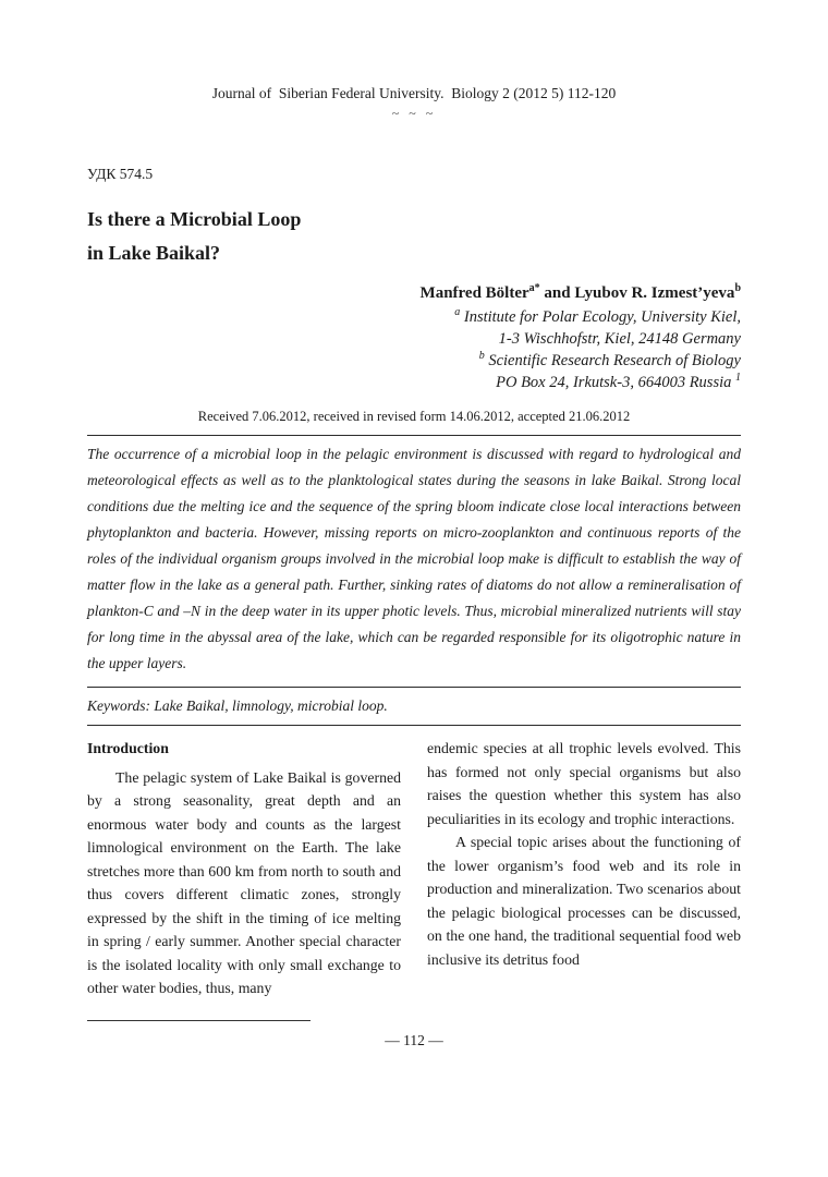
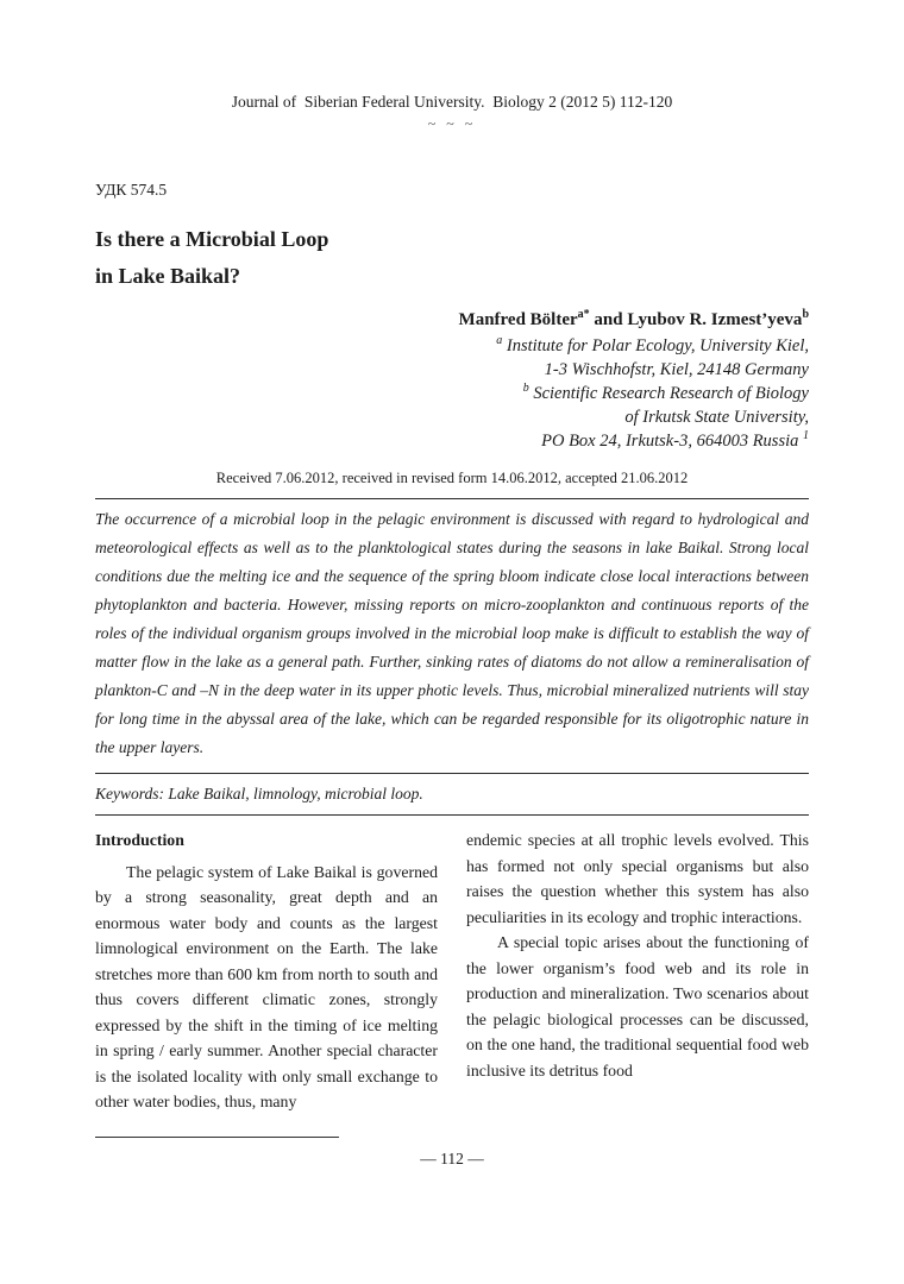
  Journal of Siberian Federal University. Biology 2 (2012 5) 112-120
  ~ ~ ~
  УДК 574.5
  Is there a Microbial Loop
  in Lake Baikal?
  Manfred Böltera* and Lyubov R. Izmest’yevab
  a Institute for Polar Ecology, University Kiel,
  1-3 Wischhofstr, Kiel, 24148 Germany
  b Scientific Research Research of Biology
+ of Irkutsk State University,
  PO Box 24, Irkutsk-3, 664003 Russia 1
  Received 7.06.2012, received in revised form 14.06.2012, accepted 21.06.2012
  The occurrence of a microbial loop in the pelagic environment is discussed with regard to hydrological and meteorological effects as well as to the planktological states during the seasons in lake Baikal. Strong local conditions due the melting ice and the sequence of the spring bloom indicate close local interactions between phytoplankton and bacteria. However, missing reports on micro-zooplankton and continuous reports of the roles of the individual organism groups involved in the microbial loop make is difficult to establish the way of matter flow in the lake as a general path. Further, sinking rates of diatoms do not allow a remineralisation of plankton-C and –N in the deep water in its upper photic levels. Thus, microbial mineralized nutrients will stay for long time in the abyssal area of the lake, which can be regarded responsible for its oligotrophic nature in the upper layers.
  Keywords: Lake Baikal, limnology, microbial loop.
  Introduction
  The pelagic system of Lake Baikal is governed by a strong seasonality, great depth and an enormous water body and counts as the largest limnological environment on the Earth. The lake stretches more than 600 km from north to south and thus covers different climatic zones, strongly expressed by the shift in the timing of ice melting in spring / early summer. Another special character is the isolated locality with only small exchange to other water bodies, thus, many
  endemic species at all trophic levels evolved. This has formed not only special organisms but also raises the question whether this system has also peculiarities in its ecology and trophic interactions.
  A special topic arises about the functioning of the lower organism’s food web and its role in production and mineralization. Two scenarios about the pelagic biological processes can be discussed, on the one hand, the traditional sequential food web inclusive its detritus food
  — 112 —
